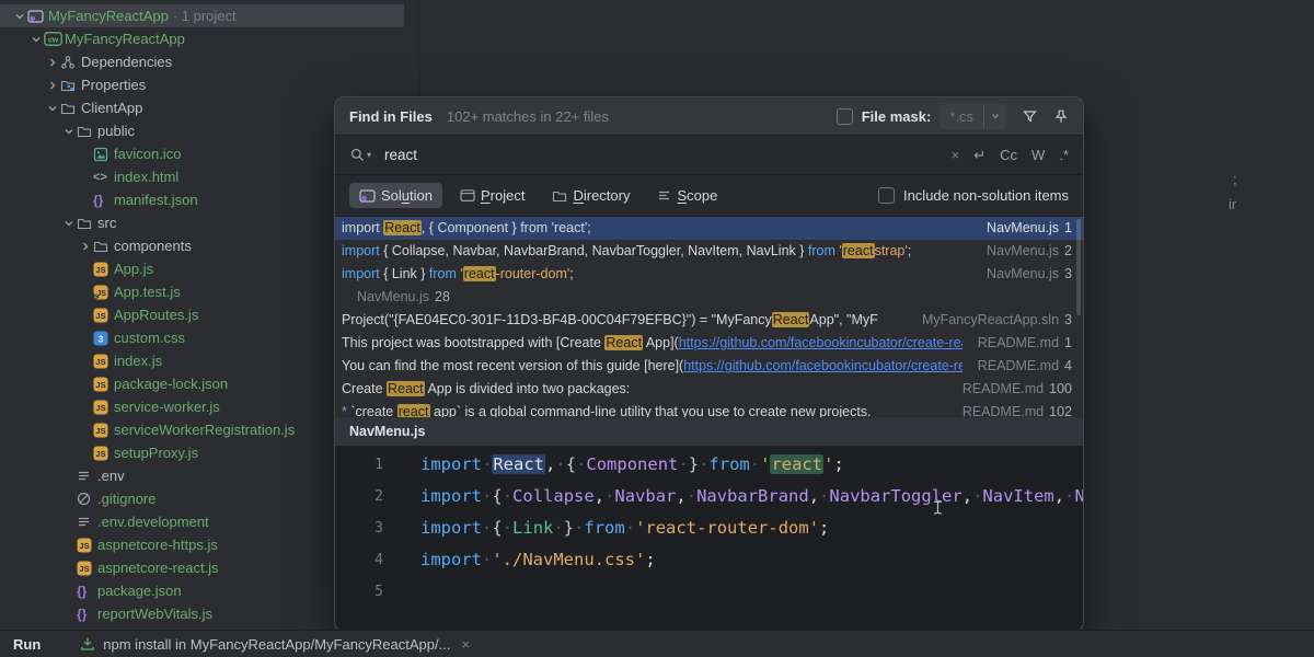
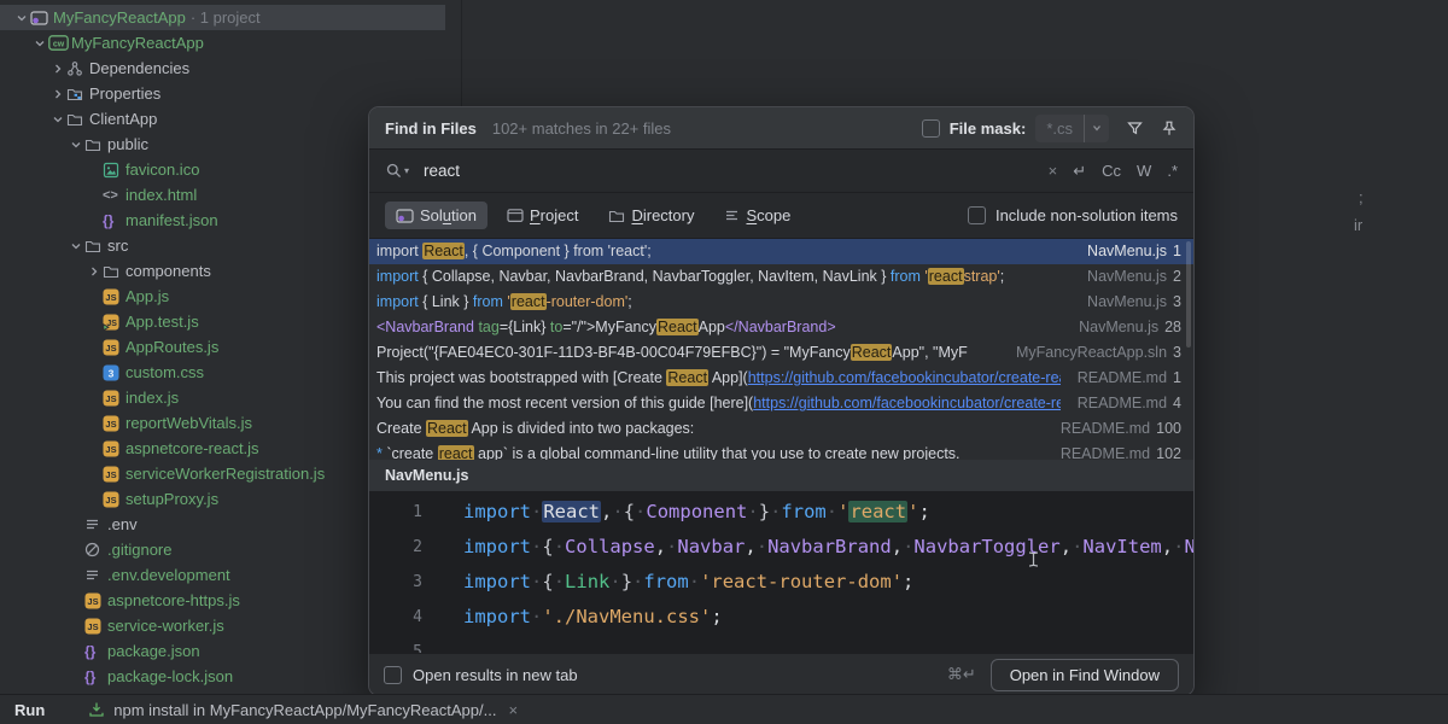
  MyFancyReactApp
  · 1 project
  MyFancyReactApp
  Dependencies
  Properties
  ClientApp
  public
  favicon.ico
  <>
  index.html
  {}
  manifest.json
  src
  components
  JS
  App.js
  App.test.js
  JS
  AppRoutes.js
  3
  custom.css
  JS
  index.js
  JS
- package-lock.json
+ reportWebVitals.js
  JS
- service-worker.js
+ aspnetcore-react.js
  JS
  serviceWorkerRegistration.js
  JS
  setupProxy.js
  .env
  .gitignore
  .env.development
  JS
  aspnetcore-https.js
  JS
- aspnetcore-react.js
+ service-worker.js
  {}
  package.json
  {}
- reportWebVitals.js
+ package-lock.json
  ;
  ir
  Find in Files
  102+ matches in 22+ files
  File mask:
  *.cs
  ▾
  react
  ×
  ↵
  Cc
  W
  .*
  Solution
  Project
  Directory
  Scope
  Include non-solution items
  import React, { Component } from 'react';
  NavMenu.js
  1
  import { Collapse, Navbar, NavbarBrand, NavbarToggler, NavItem, NavLink } from 'reactstrap';
  NavMenu.js
  2
  import { Link } from 'react-router-dom';
  NavMenu.js
  3
+ <NavbarBrand tag={Link} to="/">MyFancyReactApp</NavbarBrand>
  NavMenu.js
  28
  Project("{FAE04EC0-301F-11D3-BF4B-00C04F79EFBC}") = "MyFancyReactApp", "MyF
  MyFancyReactApp.sln
  3
  This project was bootstrapped with [Create React App](https://github.com/facebookincubator/create-re
  README.md
  1
  You can find the most recent version of this guide [here](https://github.com/facebookincubator/create-re
  README.md
  4
  Create React App is divided into two packages:
  README.md
  100
  * `create react app` is a global command-line utility that you use to create new projects.
  README.md
  102
  NavMenu.js
  1
  import·React,·{·Component·}·from·'react';
  2
  import·{·Collapse,·Navbar,·NavbarBrand,·NavbarToggler,·NavItem,·N
  3
  import·{·Link·}·from·'react-router-dom';
  4
  import·'./NavMenu.css';
  5
+ Open results in new tab
+ ⌘↵
+ Open in Find Window
  Run
  npm install in MyFancyReactApp/MyFancyReactApp/...
  ×
